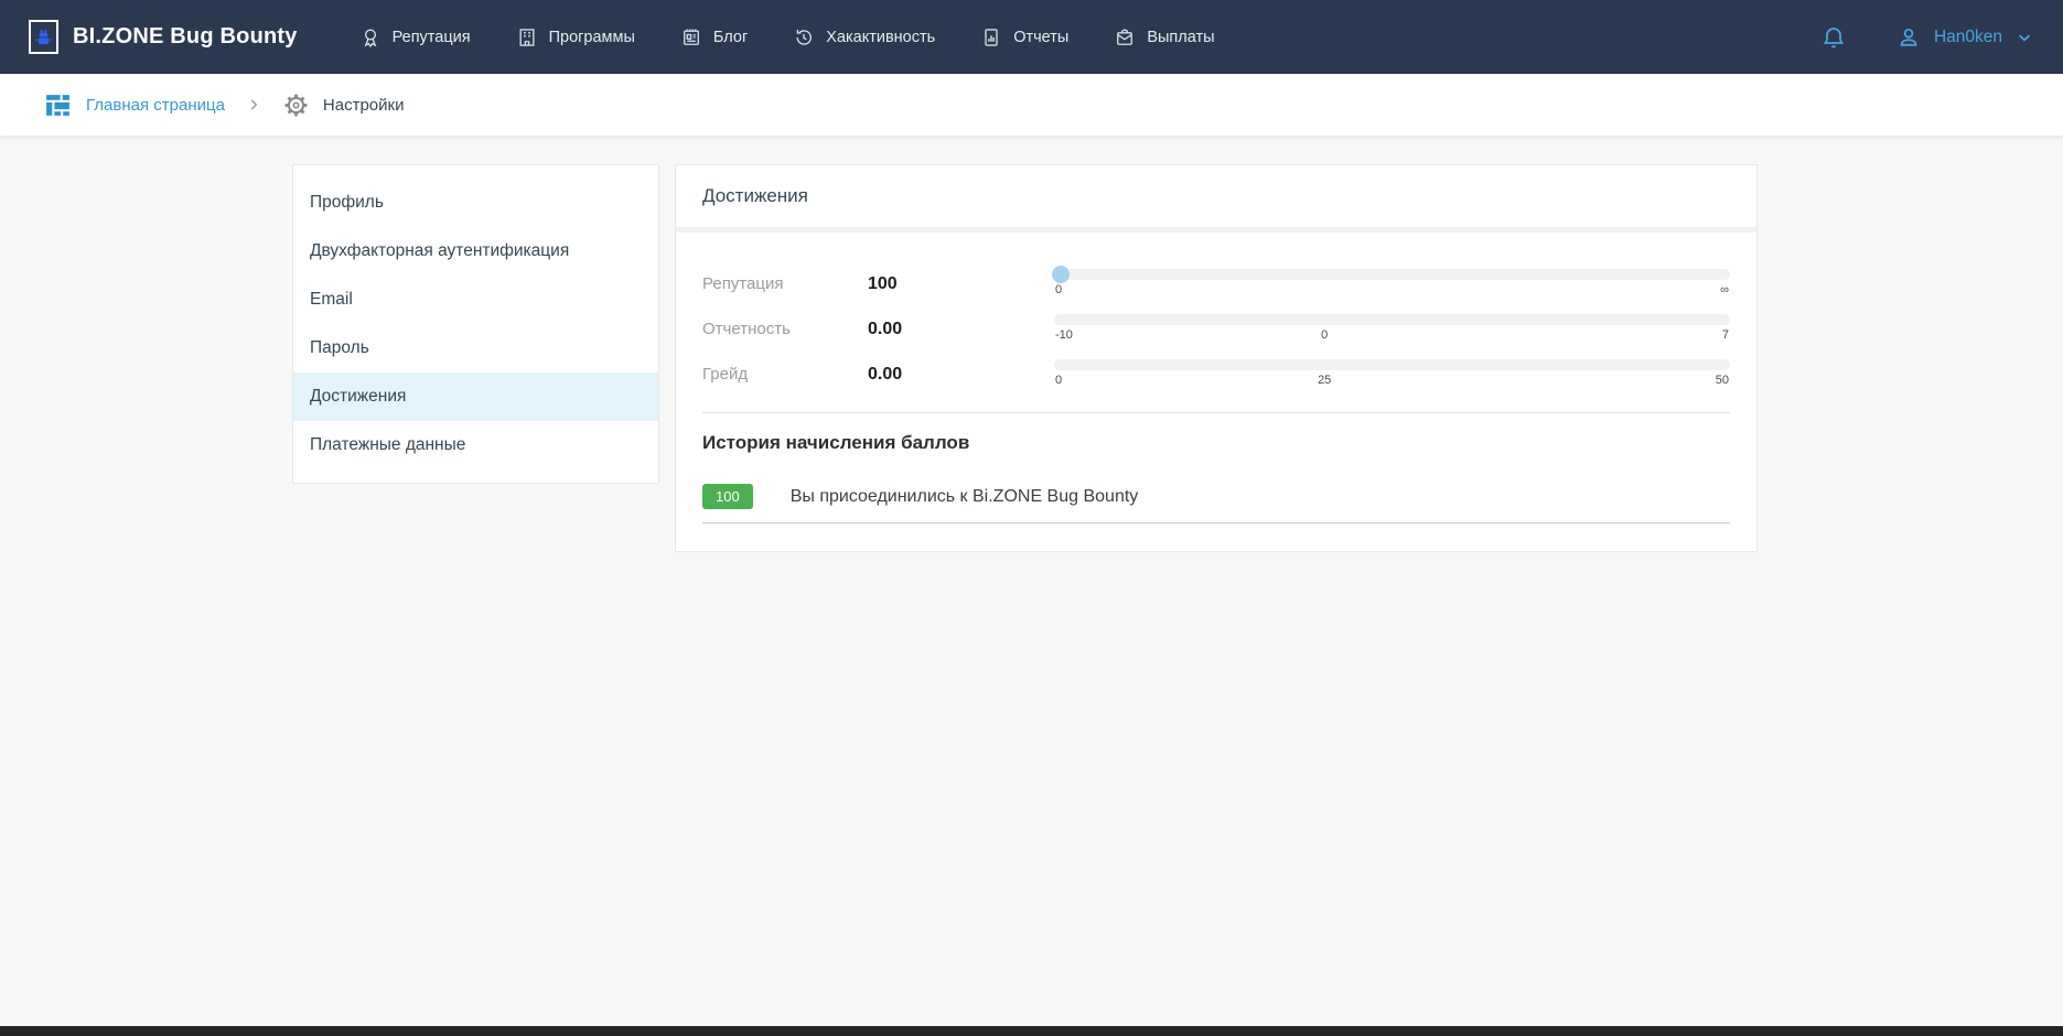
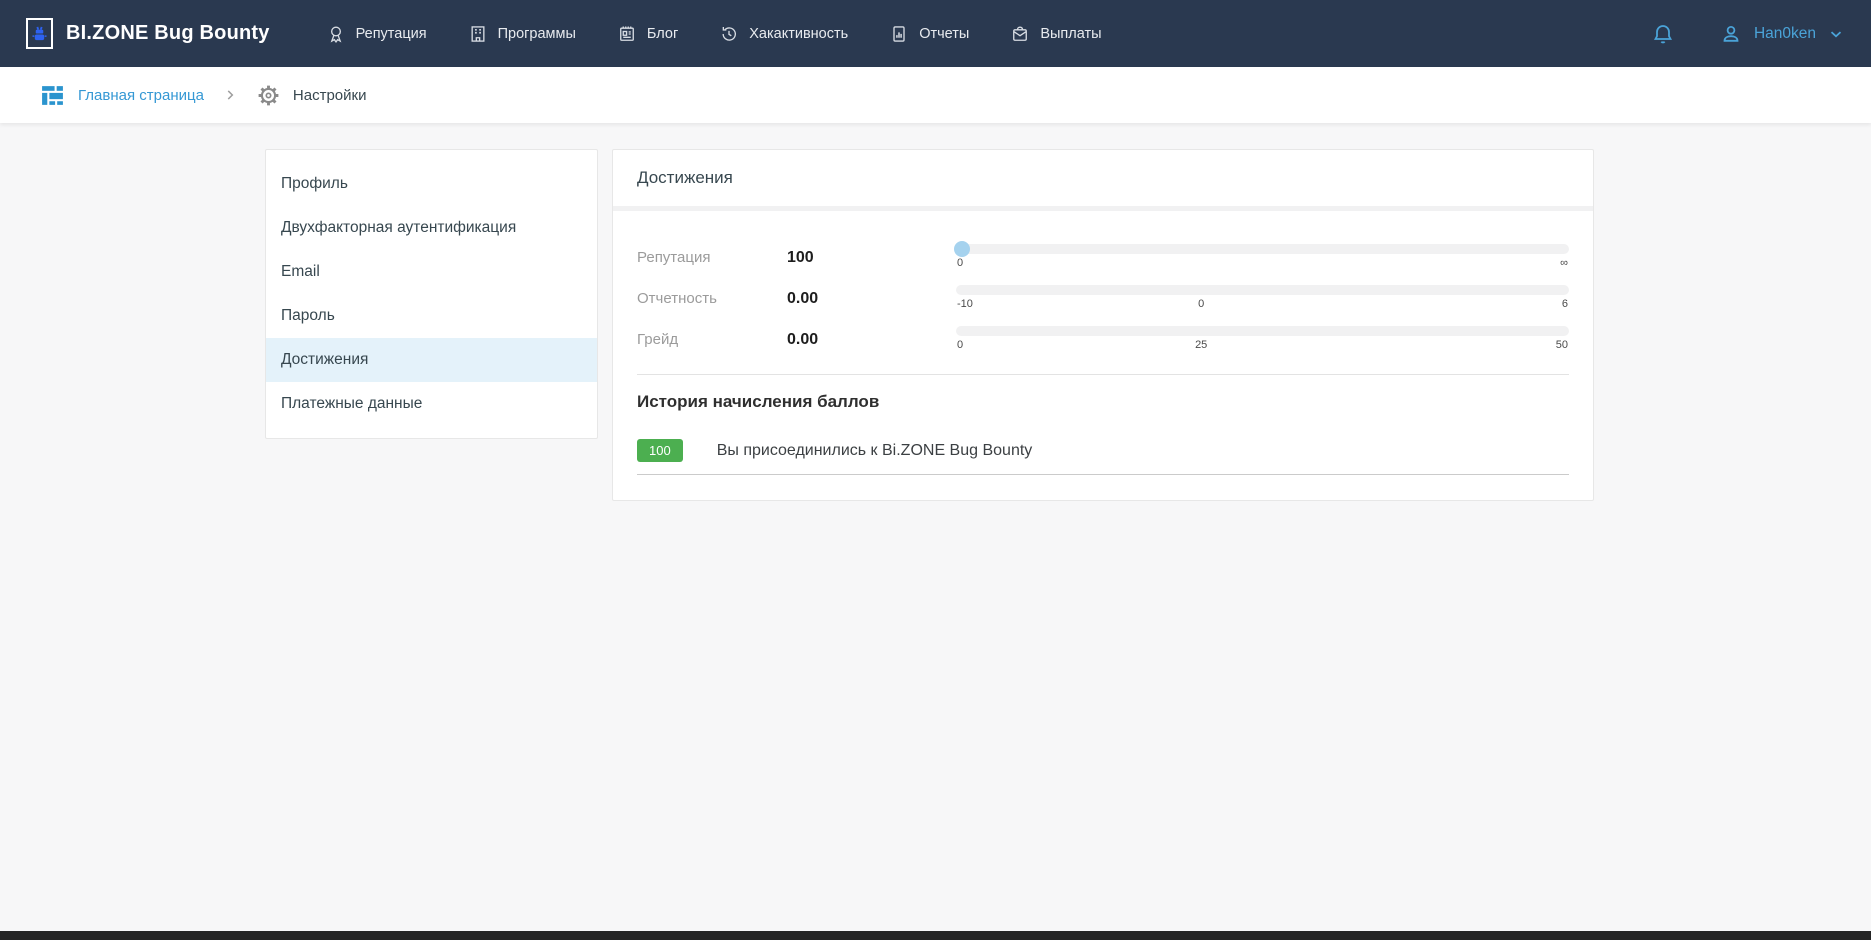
  BI.ZONE Bug Bounty
  Репутация
  Программы
  Блог
  Хакактивность
  Отчеты
  Выплаты
  Han0ken
  Главная страница
  Настройки
  Профиль
  Двухфакторная аутентификация
  Email
  Пароль
  Достижения
  Платежные данные
  Достижения
  Репутация
  100
  0
  ∞
  Отчетность
  0.00
  -10
  0
- 7
+ 6
  Грейд
  0.00
  0
  25
  50
  История начисления баллов
  100
  Вы присоединились к Bi.ZONE Bug Bounty
